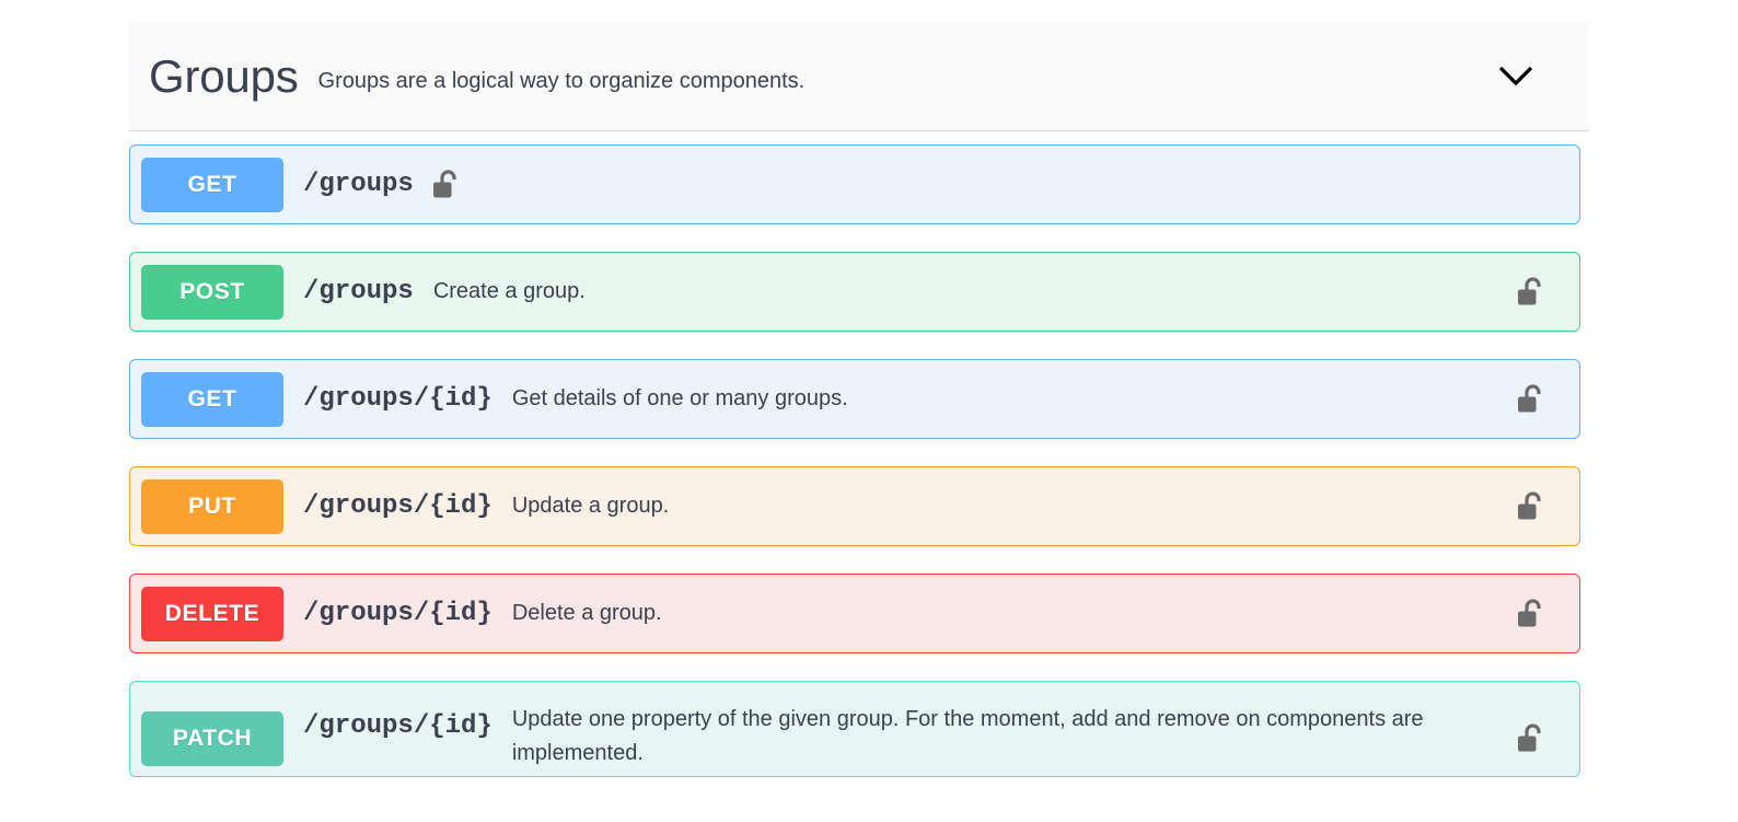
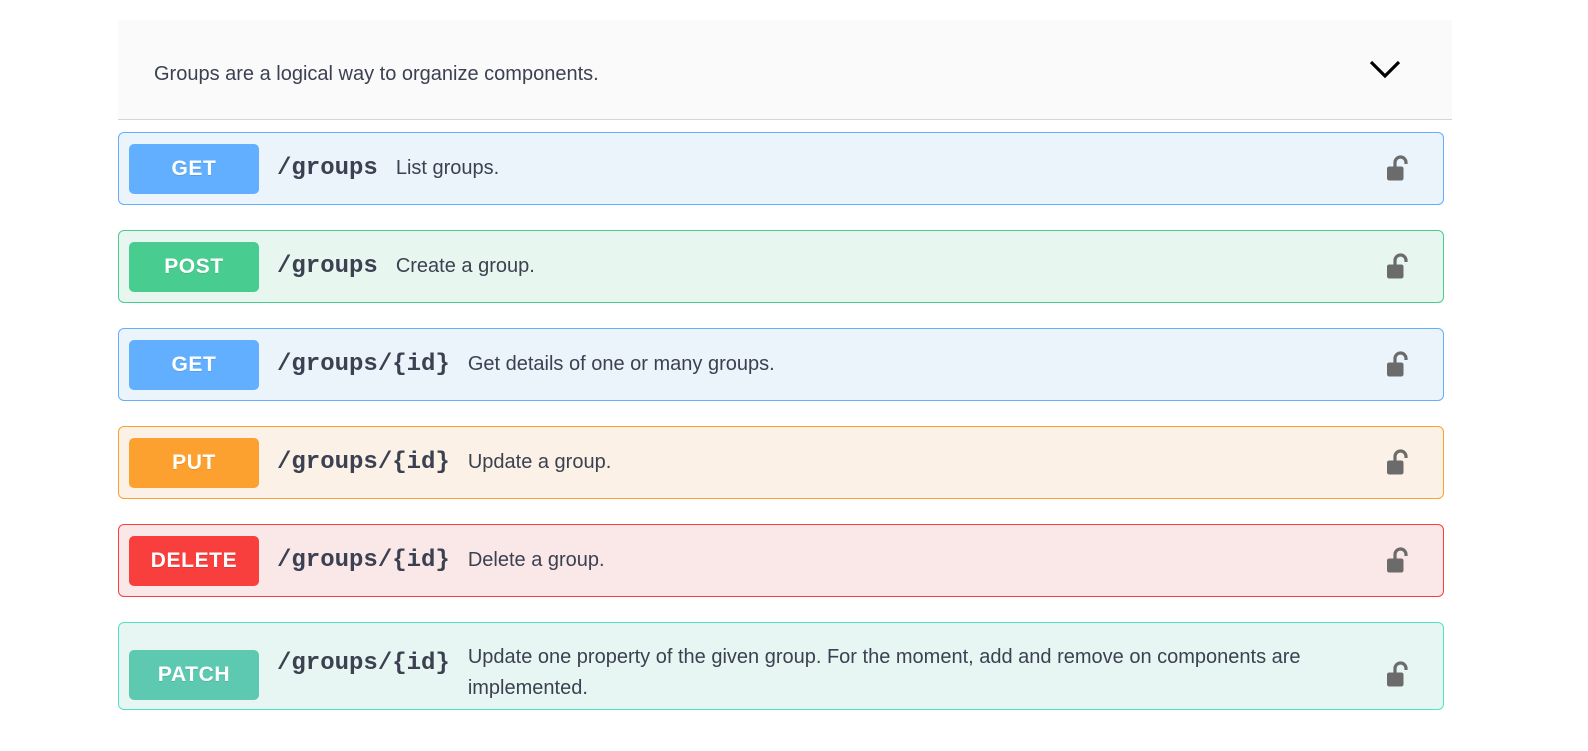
- Groups
  Groups are a logical way to organize components.
  GET
  /groups
+ List groups.
  POST
  /groups
  Create a group.
  GET
  /groups/{id}
  Get details of one or many groups.
  PUT
  /groups/{id}
  Update a group.
  DELETE
  /groups/{id}
  Delete a group.
  PATCH
  /groups/{id}
  Update one property of the given group. For the moment, add and remove on components are implemented.
